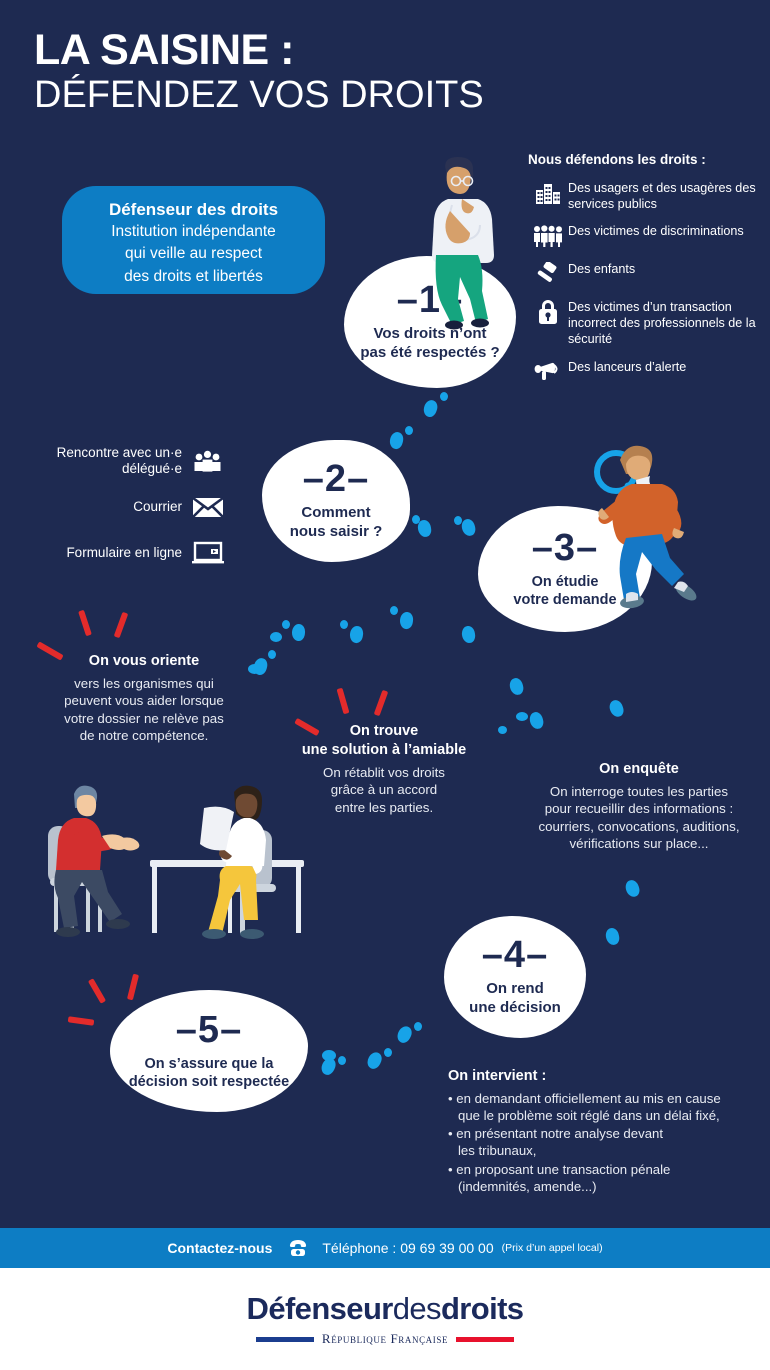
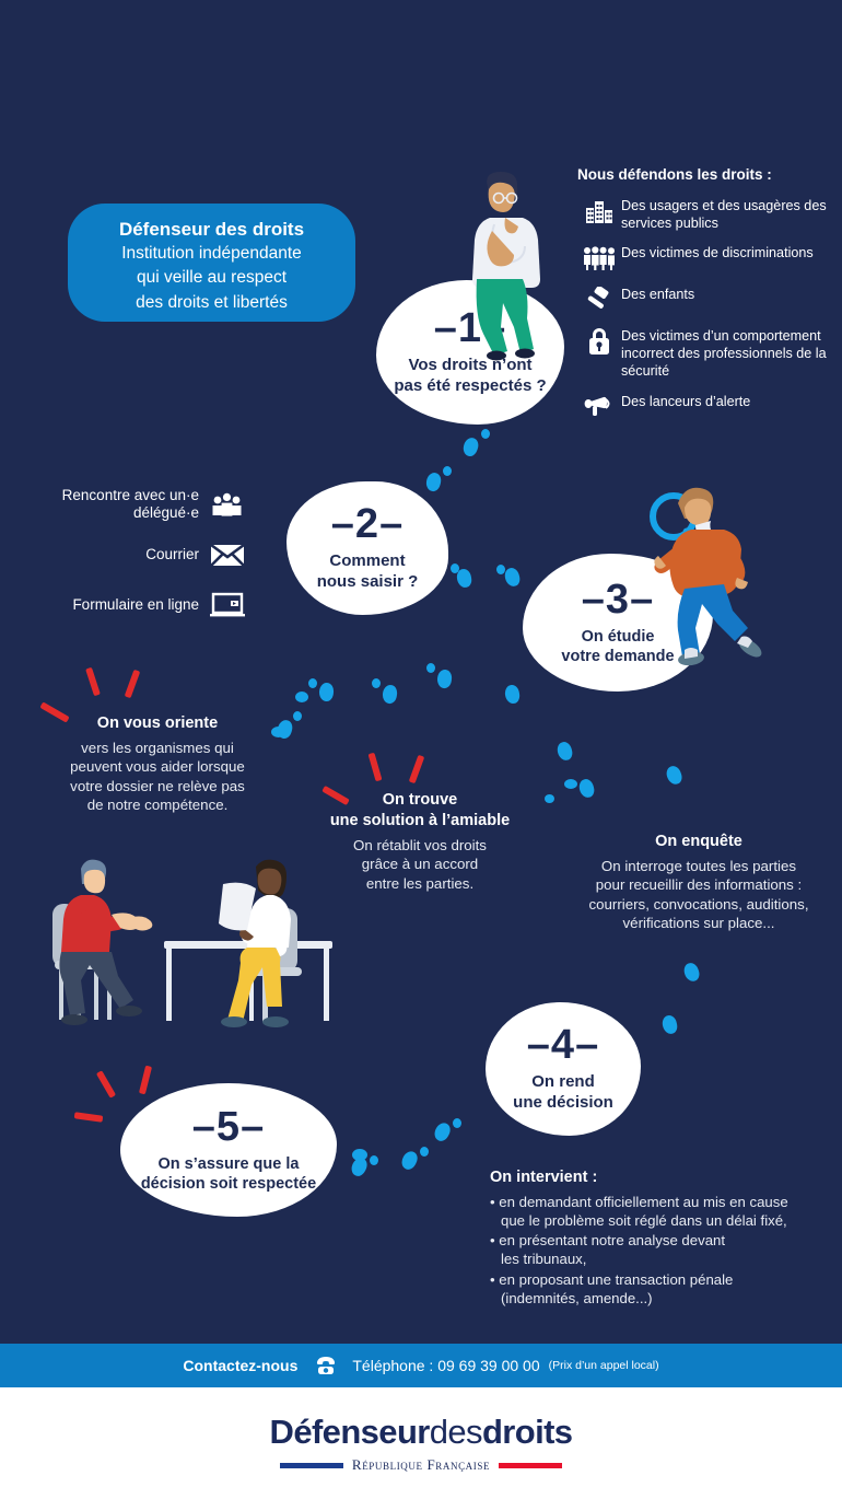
- LA SAISINE :
- DÉFENDEZ VOS DROITS
  Défenseur des droits
  Institution indépendante
  qui veille au respect
  des droits et libertés
  Nous défendons les droits :
  Des usagers et des usagères des services publics
  Des victimes de discriminations
  Des enfants
- Des victimes d’un transaction incorrect des professionnels de la sécurité
+ Des victimes d’un comportement incorrect des professionnels de la sécurité
  Des lanceurs d’alerte
  Rencontre avec un·e délégué·e
  Courrier
  Formulaire en ligne
  Vos droits n’ont
  pas été respectés ?
  –2–
  Comment
  nous saisir ?
  –3–
  On étudie
  votre demande
  –4–
  On rend
  une décision
  –5–
  On s’assure que la
  décision soit respectée
  On vous oriente
  vers les organismes qui
  peuvent vous aider lorsque
  votre dossier ne relève pas
  de notre compétence.
  On trouve
  une solution à l’amiable
  On rétablit vos droits
  grâce à un accord
  entre les parties.
  On enquête
  On interroge toutes les parties
  pour recueillir des informations :
  courriers, convocations, auditions,
  vérifications sur place...
  On intervient :
  • en demandant officiellement au mis en cause
  que le problème soit réglé dans un délai fixé,
  • en présentant notre analyse devant
  les tribunaux,
  • en proposant une transaction pénale
  (indemnités, amende...)
  Contactez-nous
  Téléphone : 09 69 39 00 00
  (Prix d’un appel local)
  Défenseurdesdroits
  République Française
